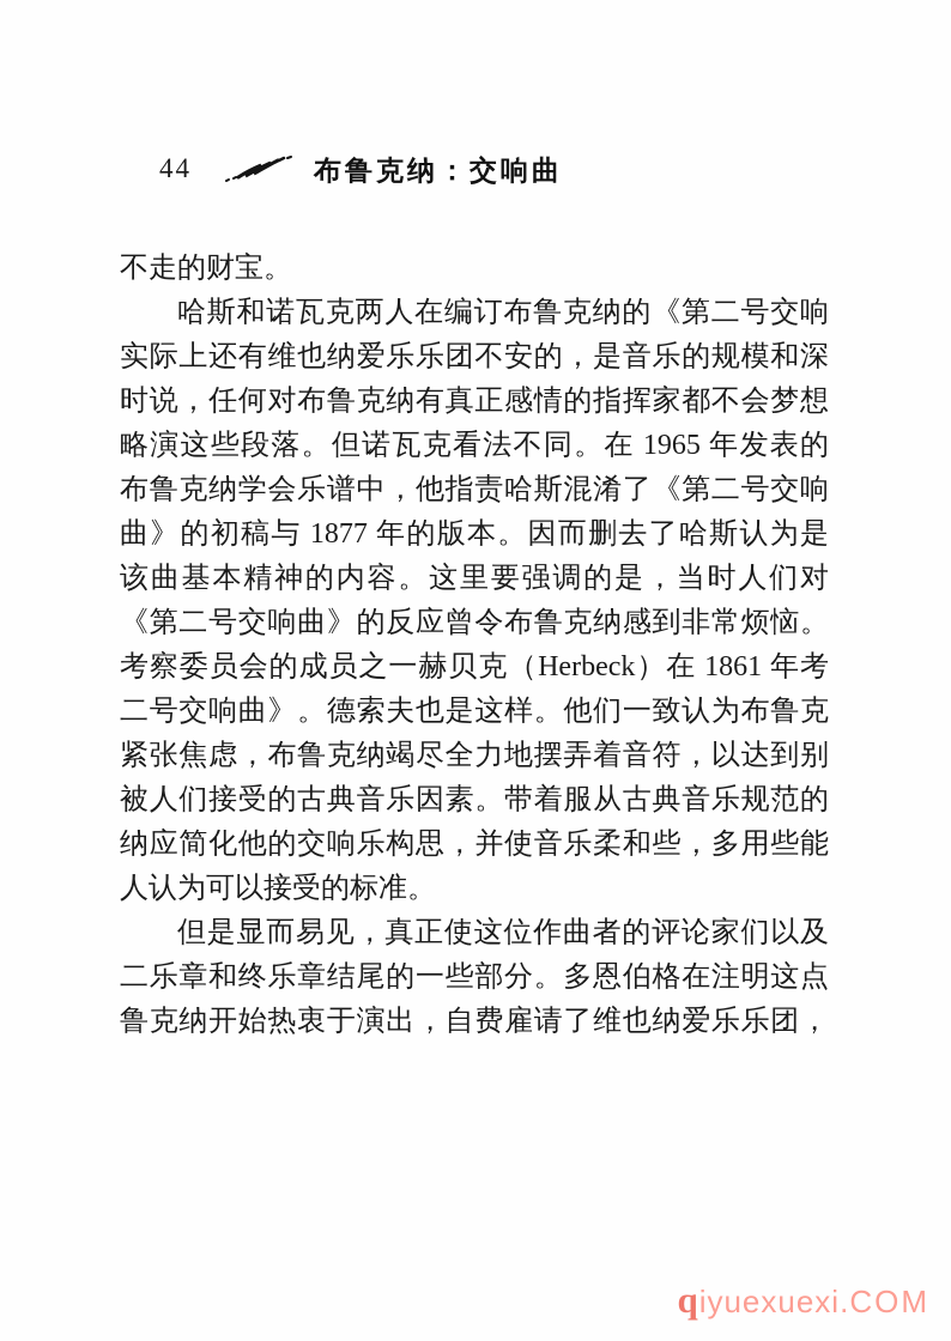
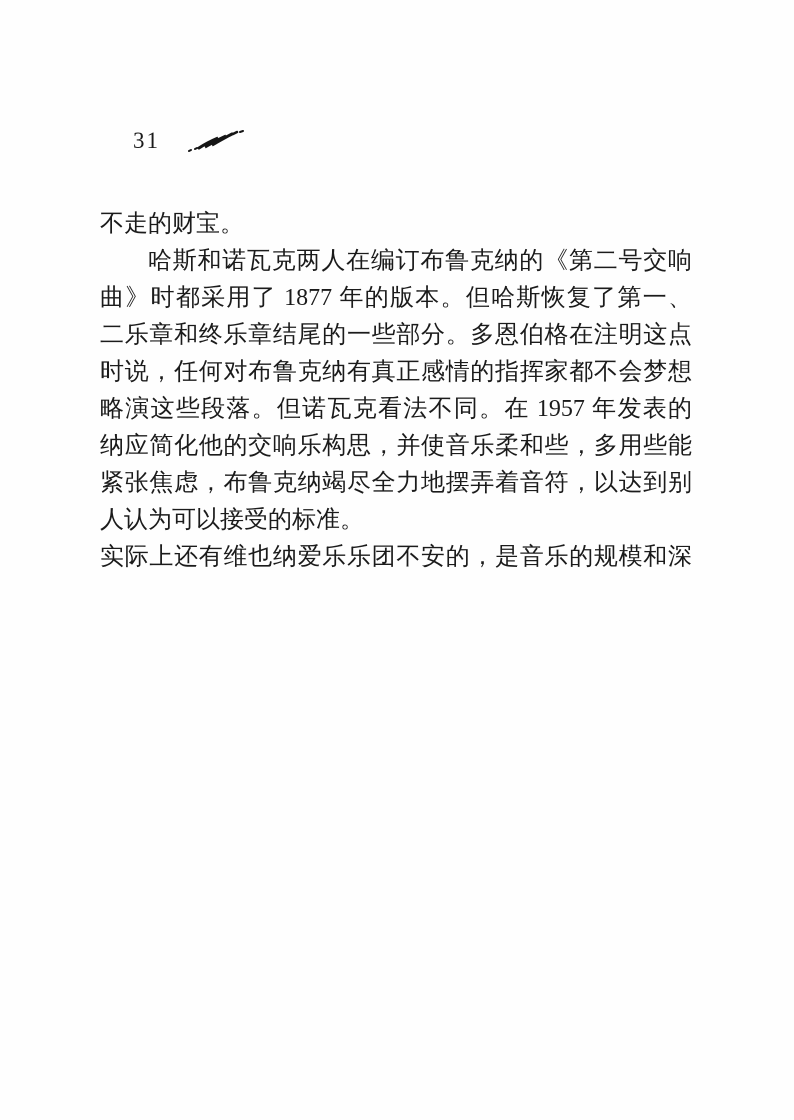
- 44
+ 31
- 布鲁克纳：交响曲
  不走的财宝。
  哈斯和诺瓦克两人在编订布鲁克纳的《第二号交响
+ 曲》时都采用了 1877 年的版本。但哈斯恢复了第一、
- 实际上还有维也纳爱乐乐团不安的，是音乐的规模和深
+ 二乐章和终乐章结尾的一些部分。多恩伯格在注明这点
  时说，任何对布鲁克纳有真正感情的指挥家都不会梦想
- 略演这些段落。但诺瓦克看法不同。在 1965 年发表的
+ 略演这些段落。但诺瓦克看法不同。在 1957 年发表的
- 布鲁克纳学会乐谱中，他指责哈斯混淆了《第二号交响
- 曲》的初稿与 1877 年的版本。因而删去了哈斯认为是
- 该曲基本精神的内容。这里要强调的是，当时人们对
- 《第二号交响曲》的反应曾令布鲁克纳感到非常烦恼。
- 考察委员会的成员之一赫贝克（Herbeck）在 1861 年考
- 二号交响曲》。德索夫也是这样。他们一致认为布鲁克
- 紧张焦虑，布鲁克纳竭尽全力地摆弄着音符，以达到别
+ 纳应简化他的交响乐构思，并使音乐柔和些，多用些能
- 被人们接受的古典音乐因素。带着服从古典音乐规范的
- 纳应简化他的交响乐构思，并使音乐柔和些，多用些能
+ 紧张焦虑，布鲁克纳竭尽全力地摆弄着音符，以达到别
  人认为可以接受的标准。
- 但是显而易见，真正使这位作曲者的评论家们以及
- 二乐章和终乐章结尾的一些部分。多恩伯格在注明这点
+ 实际上还有维也纳爱乐乐团不安的，是音乐的规模和深
- 鲁克纳开始热衷于演出，自费雇请了维也纳爱乐乐团，
- qiyuexuexi.COM
